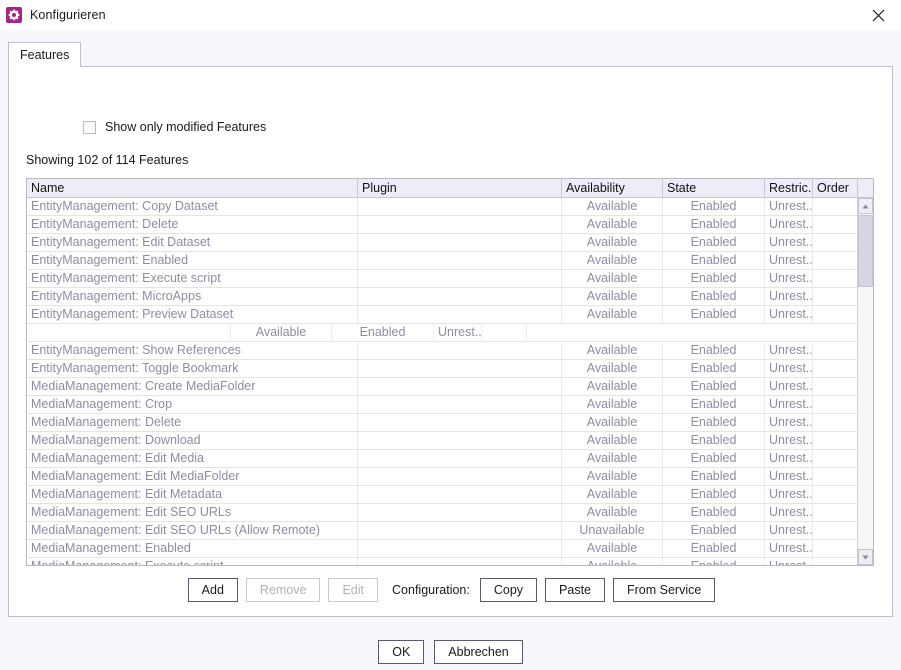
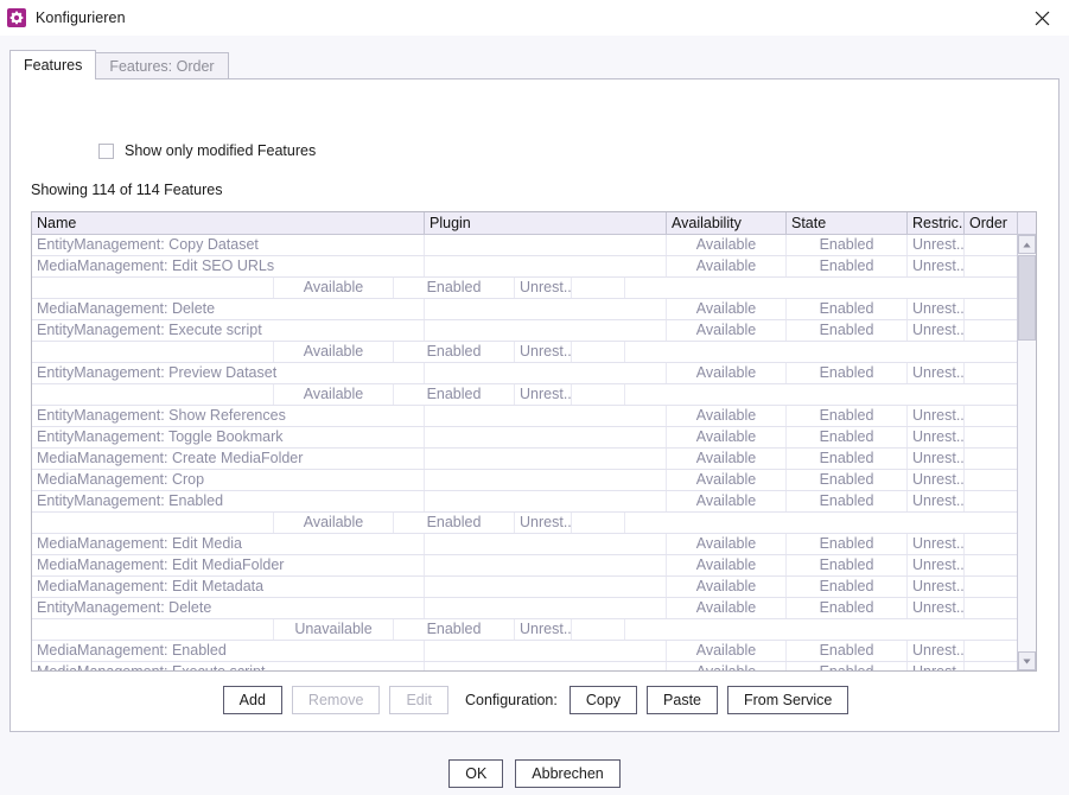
  Konfigurieren
  Features
+ Features: Order
  Show only modified Features
- Showing 102 of 114 Features
+ Showing 114 of 114 Features
  Name
  Plugin
  Availability
  State
  Restric.
  Order
  EntityManagement: Copy Dataset
  Available
  Enabled
  Unrest..
- EntityManagement: Delete
+ MediaManagement: Edit SEO URLs
  Available
  Enabled
  Unrest..
- EntityManagement: Edit Dataset
  Available
  Enabled
  Unrest..
- EntityManagement: Enabled
+ MediaManagement: Delete
  Available
  Enabled
  Unrest..
  EntityManagement: Execute script
  Available
  Enabled
  Unrest..
- EntityManagement: MicroApps
  Available
  Enabled
  Unrest..
  EntityManagement: Preview Dataset
  Available
  Enabled
  Unrest..
  Available
  Enabled
  Unrest..
  EntityManagement: Show References
  Available
  Enabled
  Unrest..
  EntityManagement: Toggle Bookmark
  Available
  Enabled
  Unrest..
  MediaManagement: Create MediaFolder
  Available
  Enabled
  Unrest..
  MediaManagement: Crop
  Available
  Enabled
  Unrest..
- MediaManagement: Delete
+ EntityManagement: Enabled
  Available
  Enabled
  Unrest..
- MediaManagement: Download
  Available
  Enabled
  Unrest..
  MediaManagement: Edit Media
  Available
  Enabled
  Unrest..
  MediaManagement: Edit MediaFolder
  Available
  Enabled
  Unrest..
  MediaManagement: Edit Metadata
  Available
  Enabled
  Unrest..
- MediaManagement: Edit SEO URLs
+ EntityManagement: Delete
  Available
  Enabled
  Unrest..
- MediaManagement: Edit SEO URLs (Allow Remote)
  Unavailable
  Enabled
  Unrest..
  MediaManagement: Enabled
  Available
  Enabled
  Unrest..
  Add
  Remove
  Edit
  Configuration:
  Copy
  Paste
  From Service
  OK
  Abbrechen
